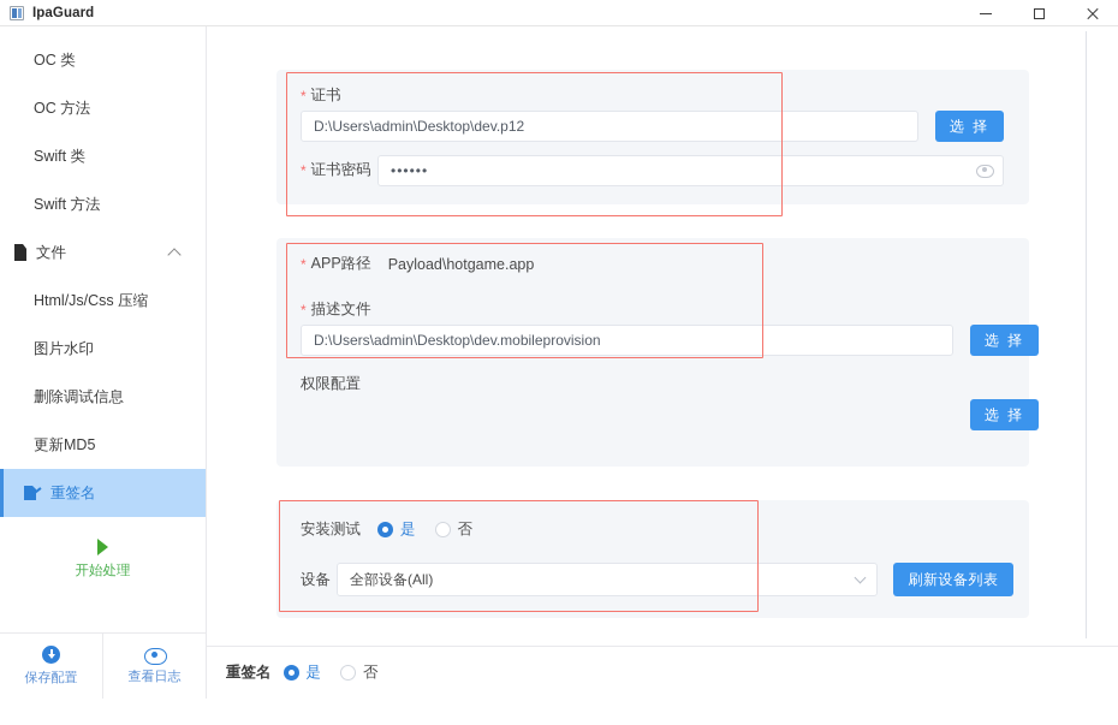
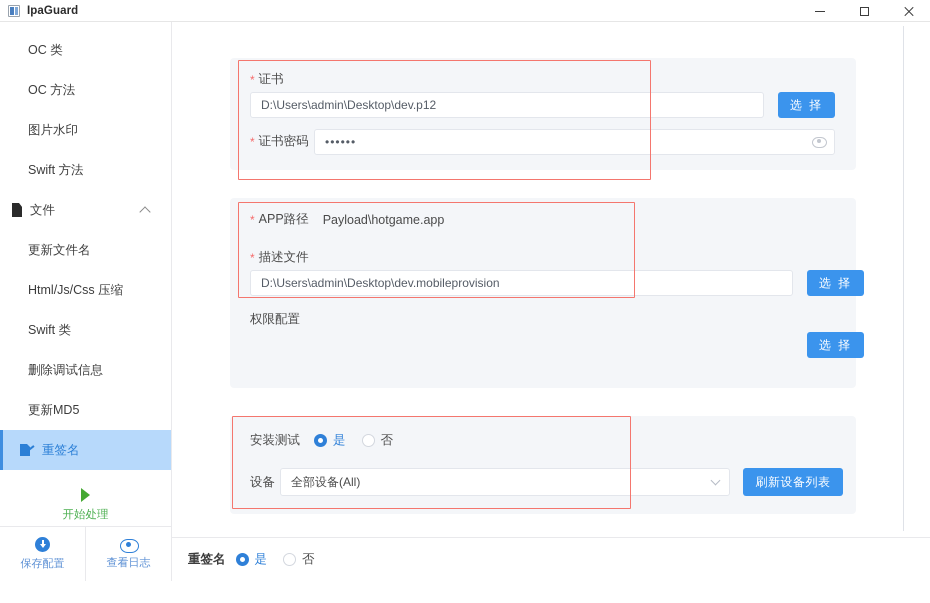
  IpaGuard
  OC 类
  OC 方法
- Swift 类
+ 图片水印
  Swift 方法
  文件
+ 更新文件名
  Html/Js/Css 压缩
- 图片水印
+ Swift 类
  删除调试信息
  更新MD5
  重签名
  开始处理
  保存配置
  查看日志
  *
  证书
  D:\Users\admin\Desktop\dev.p12
  选 择
  *
  证书密码
  ••••••
  *
  APP路径
  Payload\hotgame.app
  *
  描述文件
  D:\Users\admin\Desktop\dev.mobileprovision
  选 择
  权限配置
  选 择
  安装测试
  是
  否
  设备
  全部设备(All)
  刷新设备列表
  重签名
  是
  否
